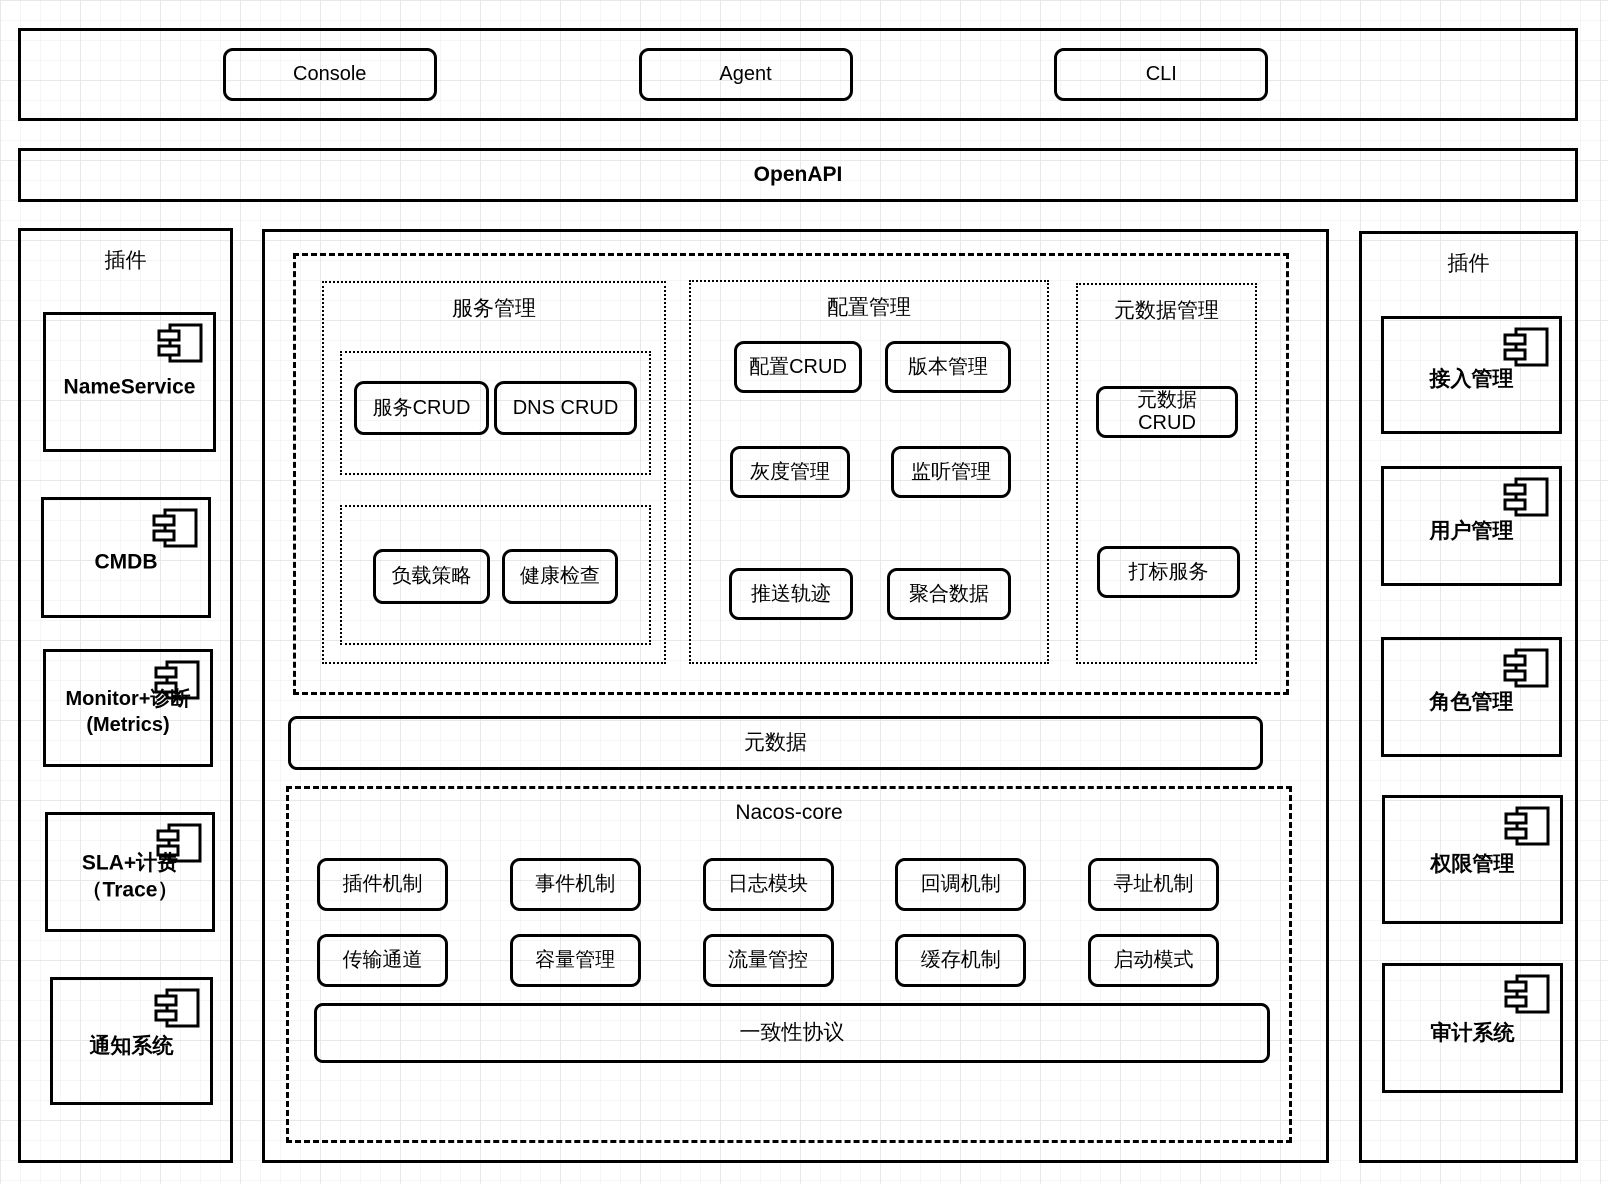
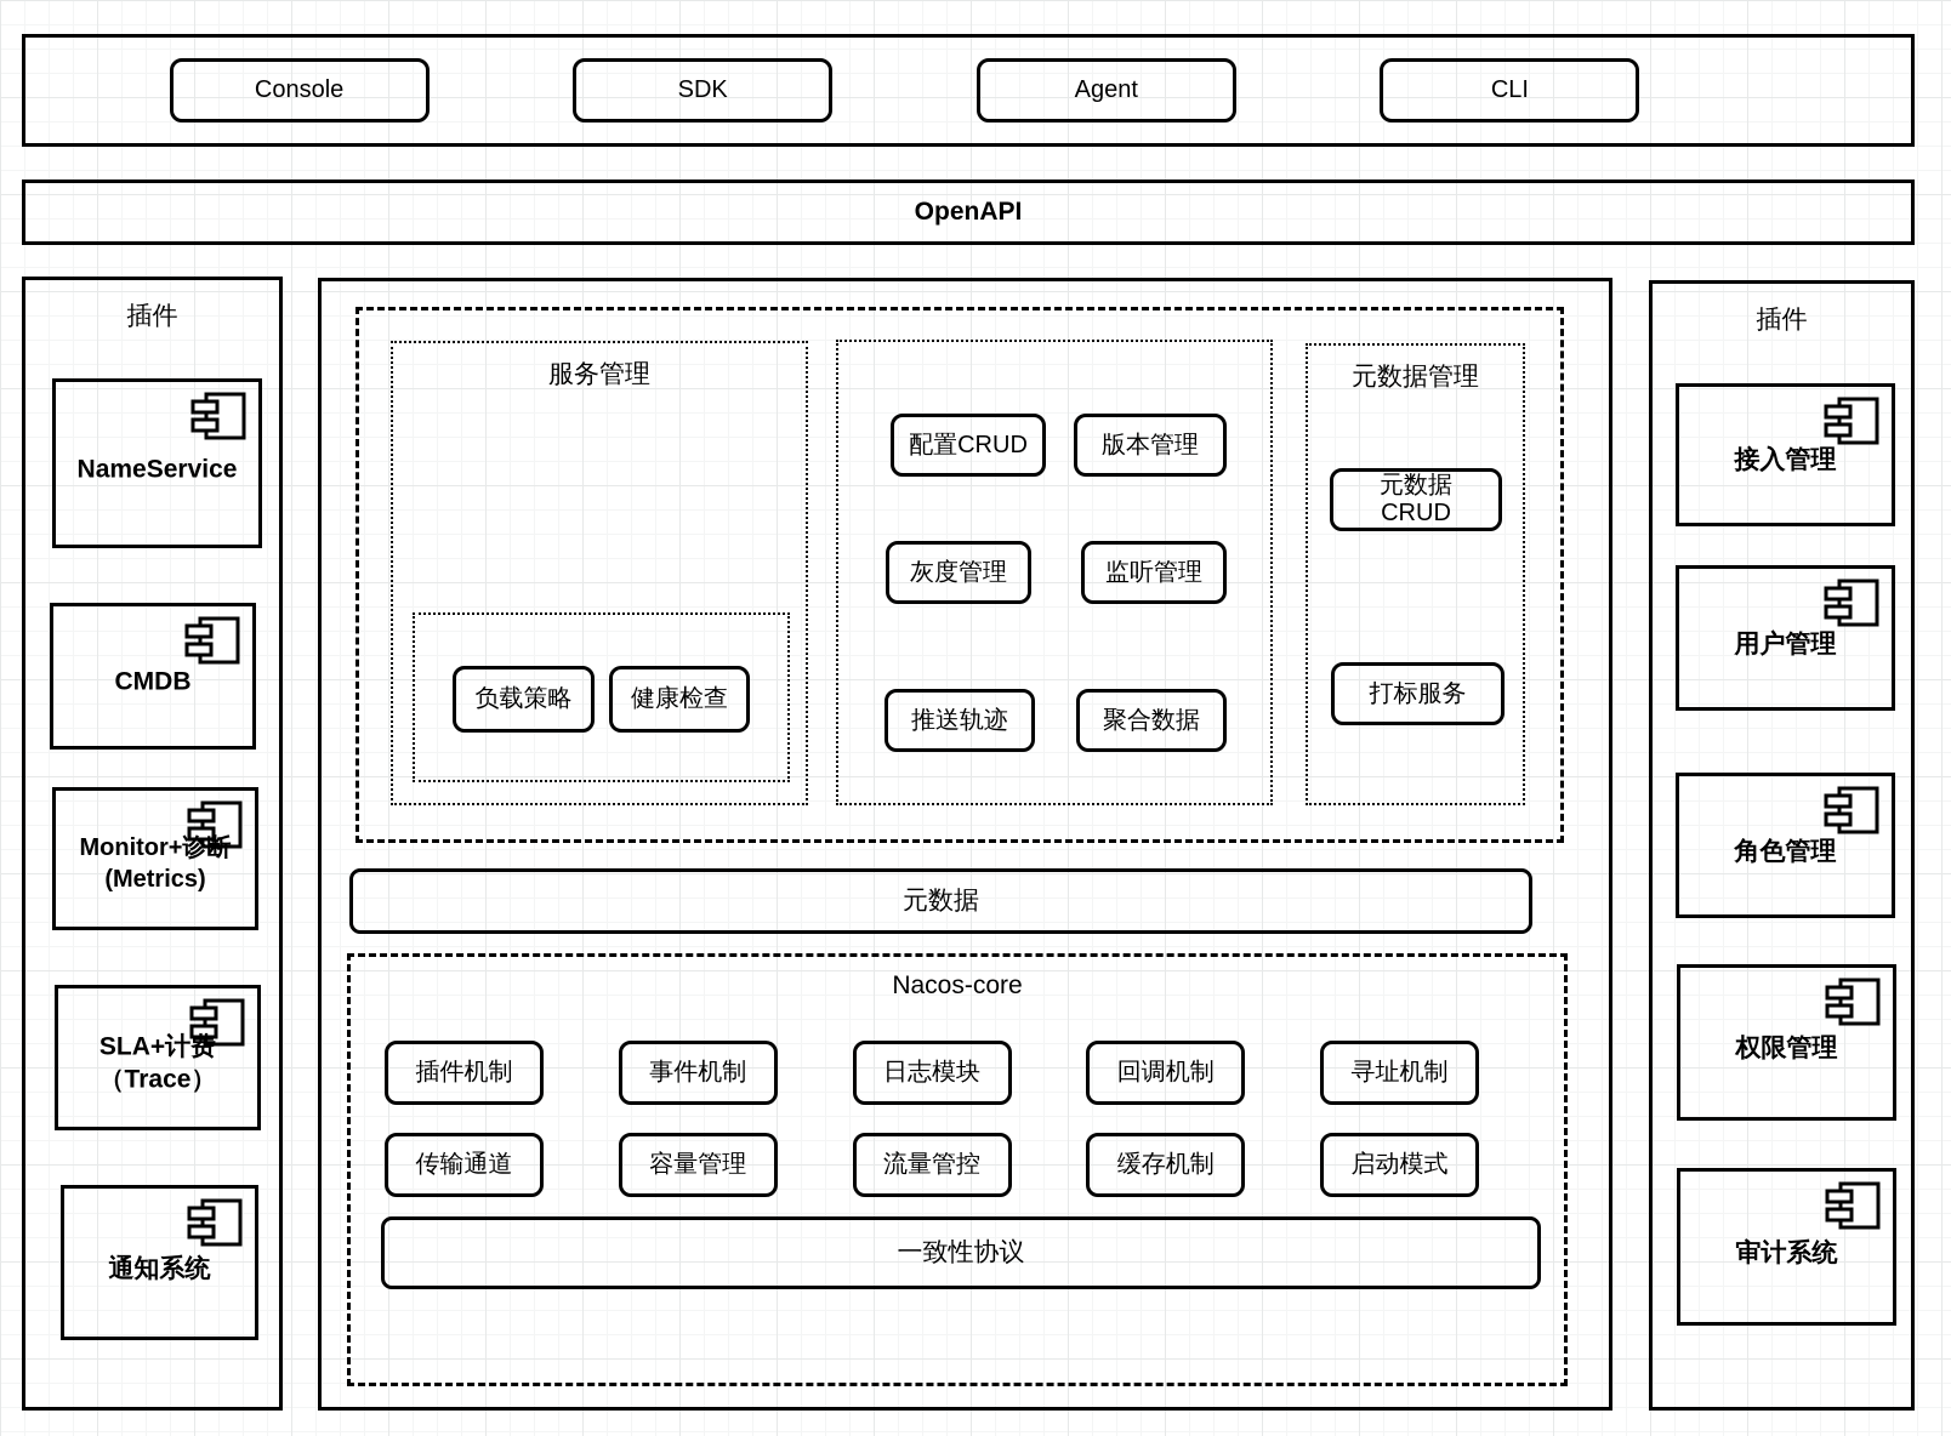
  Console
+ SDK
  Agent
  CLI
  OpenAPI
  插件
  NameService
  CMDB
  Monitor+诊断
  (Metrics)
  SLA+计费
  （Trace）
  通知系统
  服务管理
- 服务CRUD
- DNS CRUD
  负载策略
  健康检查
- 配置管理
  配置CRUD
  版本管理
  灰度管理
  监听管理
  推送轨迹
  聚合数据
  元数据管理
  元数据
  CRUD
  打标服务
  元数据
  Nacos-core
  插件机制
  事件机制
  日志模块
  回调机制
  寻址机制
  传输通道
  容量管理
  流量管控
  缓存机制
  启动模式
  一致性协议
  插件
  接入管理
  用户管理
  角色管理
  权限管理
  审计系统
